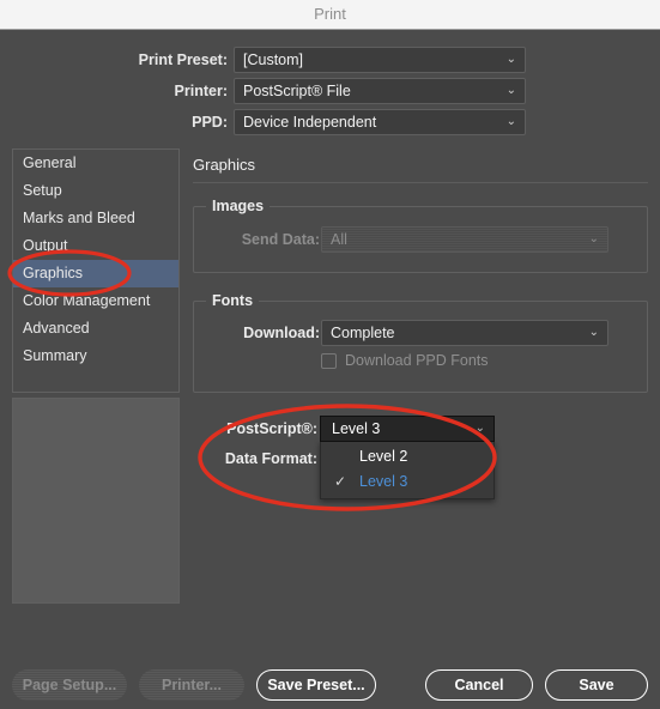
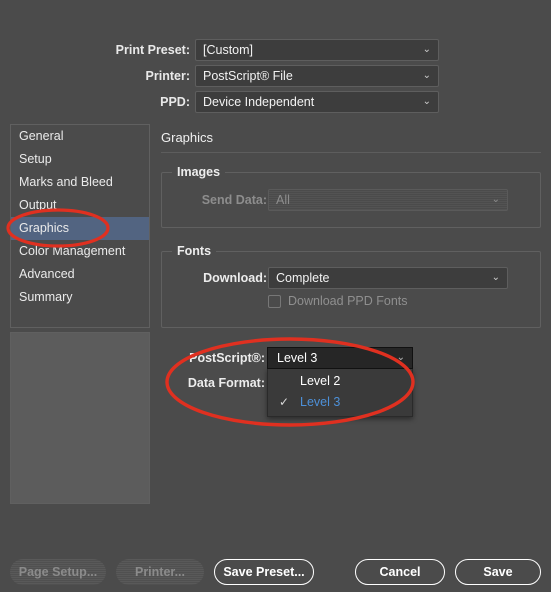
- Print
  Print Preset:
  [Custom]
  ⌄
  Printer:
  PostScript® File
  ⌄
  PPD:
  Device Independent
  ⌄
  General
  Setup
  Marks and Bleed
  Output
  Graphics
  Color Management
  Advanced
  Summary
  Graphics
  Images
  Send Data:
  All
  ⌄
  Fonts
  Download:
  Complete
  ⌄
  Download PPD Fonts
  PostScript®:
  Data Format:
  Level 3
  ⌄
  Level 2
  ✓
  Level 3
  Page Setup...
  Printer...
  Save Preset...
  Cancel
  Save
